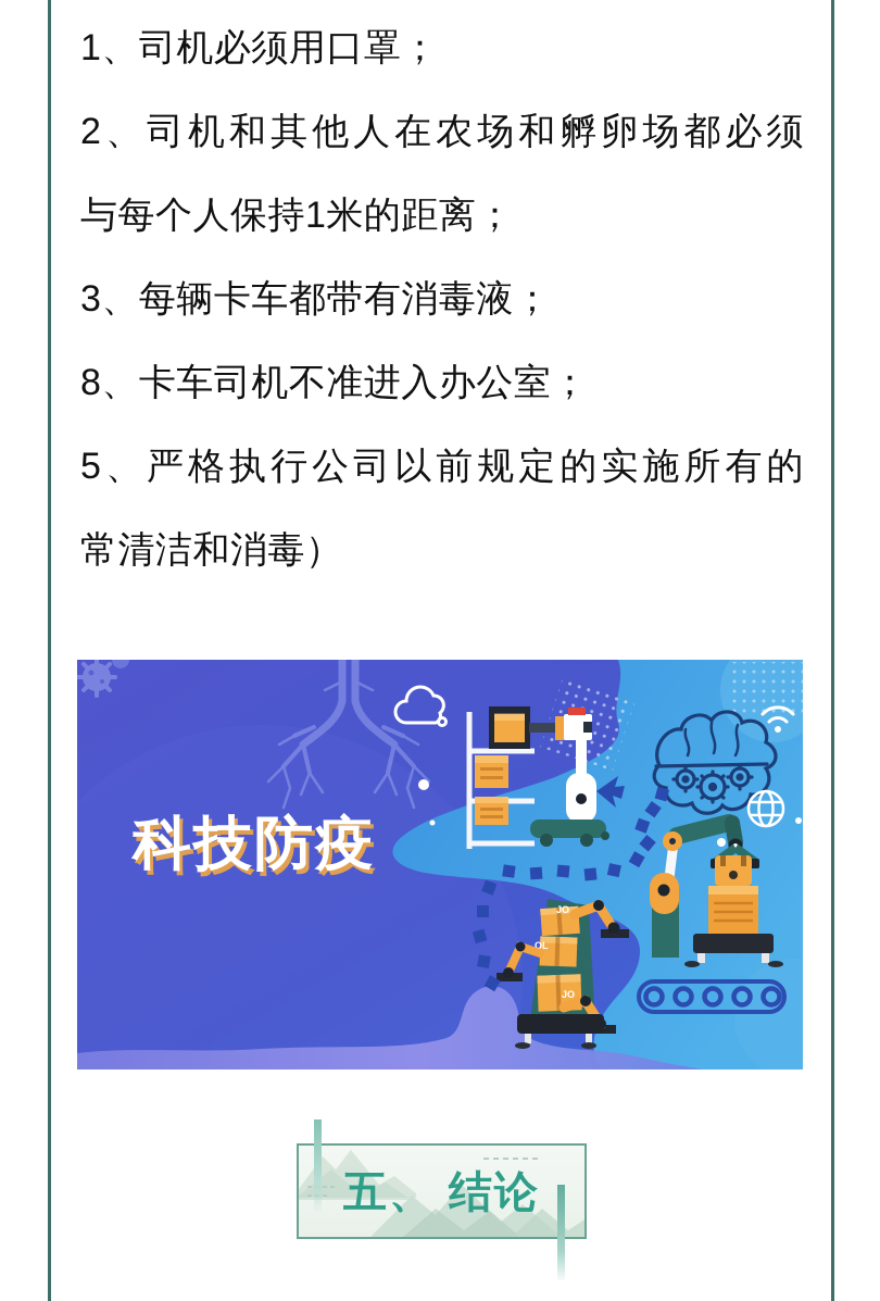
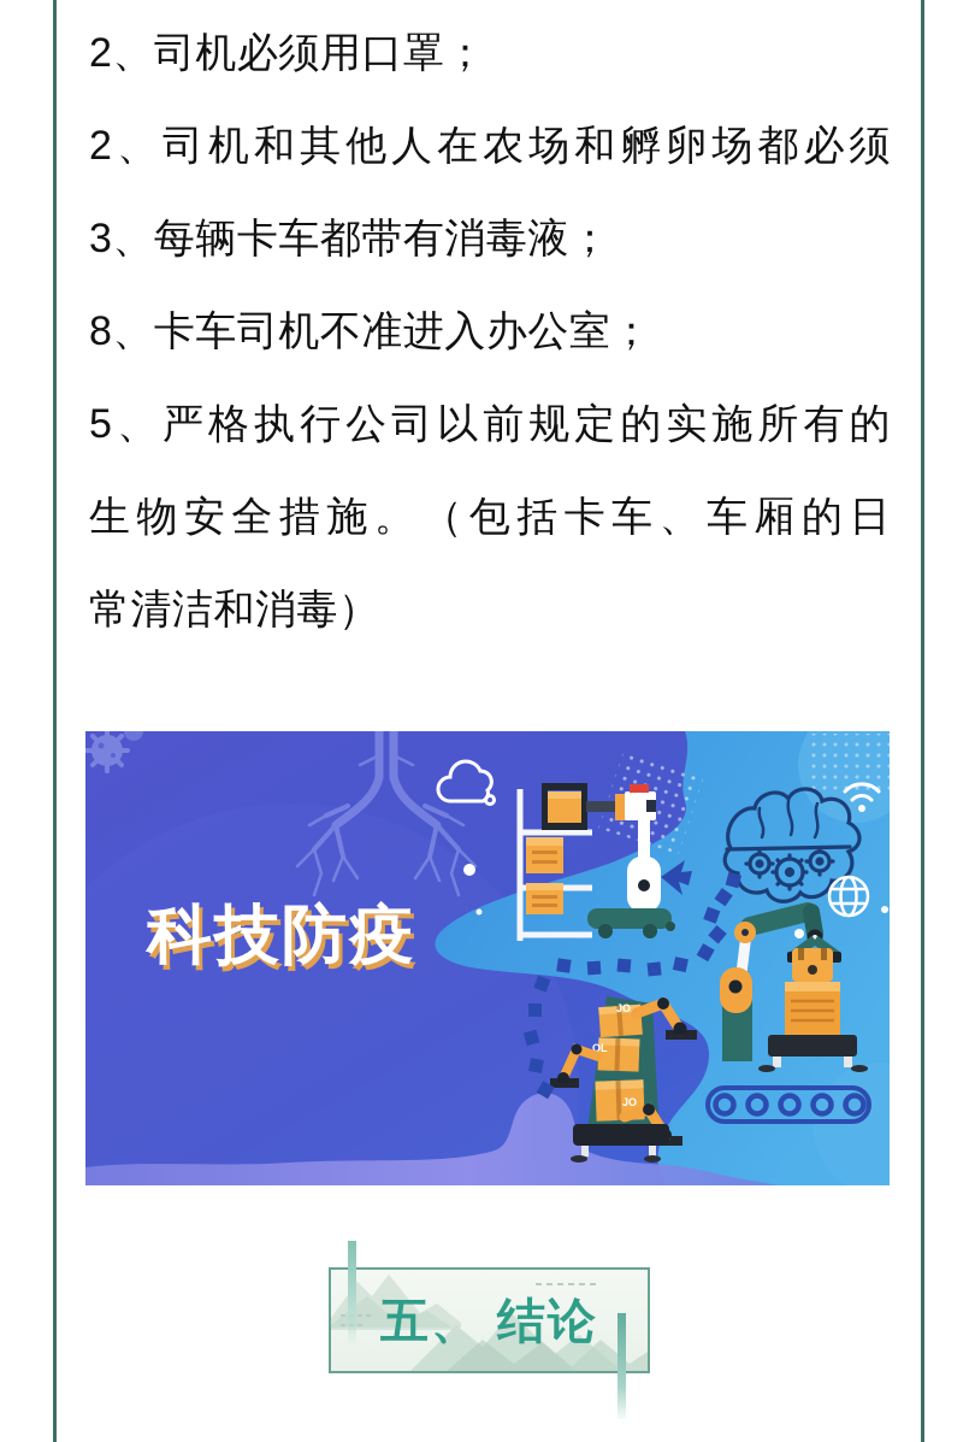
- 1、司机必须用口罩；
+ 2、司机必须用口罩；
  2、司机和其他人在农场和孵卵场都必须
- 与每个人保持1米的距离；
  3、每辆卡车都带有消毒液；
  8、卡车司机不准进入办公室；
  5、严格执行公司以前规定的实施所有的
+ 生物安全措施。（包括卡车、车厢的日
  常清洁和消毒）
  JO
  OL
  JO
  科技防疫
  五、 结论
